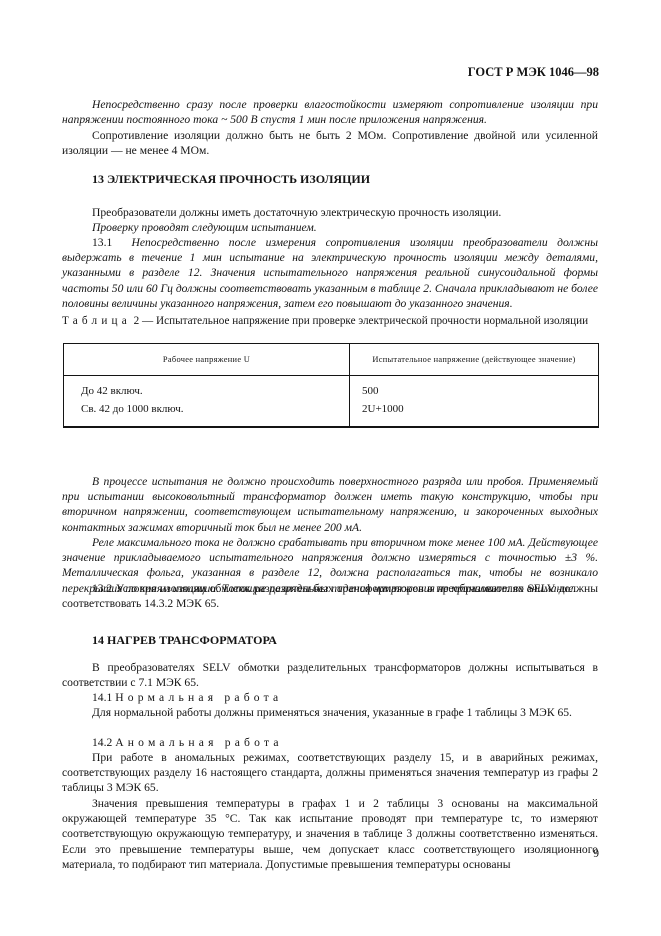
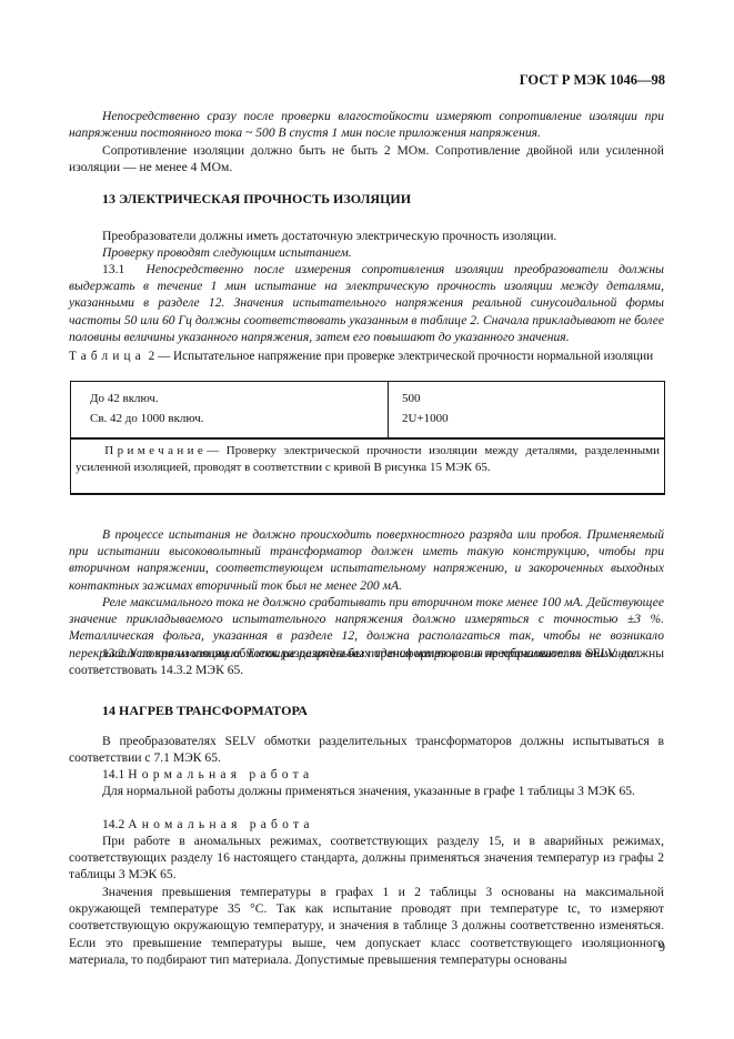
  ГОСТ Р МЭК 1046—98
  Непосредственно сразу после проверки влагостойкости измеряют сопротивление изоляции при напряжении постоянного тока ~ 500 В спустя 1 мин после приложения напряжения.
  Сопротивление изоляции должно быть не быть 2 МОм. Сопротивление двойной или усиленной изоляции — не менее 4 МОм.
  13 ЭЛЕКТРИЧЕСКАЯ ПРОЧНОСТЬ ИЗОЛЯЦИИ
  Преобразователи должны иметь достаточную электрическую прочность изоляции.
  Проверку проводят следующим испытанием.
  13.1 Непосредственно после измерения сопротивления изоляции преобразователи должны выдержать в течение 1 мин испытание на электрическую прочность изоляции между деталями, указанными в разделе 12. Значения испытательного напряжения реальной синусоидальной формы частоты 50 или 60 Гц должны соответствовать указанным в таблице 2. Сначала прикладывают не более половины величины указанного напряжения, затем его повышают до указанного значения.
  Таблица 2 — Испытательное напряжение при проверке электрической прочности нормальной изоляции
- Рабочее напряжение U	Испытательное напряжение (действующее значение)
  До 42 включ. Св. 42 до 1000 включ.	500 2U+1000
+ Примечание— Проверку электрической прочности изоляции между деталями, разделенными усиленной изоляцией, проводят в соответствии с кривой B рисунка 15 МЭК 65.
  В процессе испытания не должно происходить поверхностного разряда или пробоя. Применяемый при испытании высоковольтный трансформатор должен иметь такую конструкцию, чтобы при вторичном напряжении, соответствующем испытательному напряжению, и закороченных выходных контактных зажимах вторичный ток был не менее 200 мА.
  Реле максимального тока не должно срабатывать при вторичном токе менее 100 мА. Действующее значение прикладываемого испытательного напряжения должно измеряться с точностью ±3 %. Металлическая фольга, указанная в разделе 12, должна располагаться так, чтобы не возникало перекрытия по краям изоляции. Тлеющие разряды без падения напряжения не принимают во внимание.
  13.2 Условия изоляции обмоток разделительных трансформаторов в преобразователях SELV должны соответствовать 14.3.2 МЭК 65.
  14 НАГРЕВ ТРАНСФОРМАТОРА
  В преобразователях SELV обмотки разделительных трансформаторов должны испытываться в соответствии с 7.1 МЭК 65.
  14.1 Нормальная работа
  Для нормальной работы должны применяться значения, указанные в графе 1 таблицы 3 МЭК 65.
  14.2 Аномальная работа
  При работе в аномальных режимах, соответствующих разделу 15, и в аварийных режимах, соответствующих разделу 16 настоящего стандарта, должны применяться значения температур из графы 2 таблицы 3 МЭК 65.
  Значения превышения температуры в графах 1 и 2 таблицы 3 основаны на максимальной окружающей температуре 35 °С. Так как испытание проводят при температуре tc, то измеряют соответствующую окружающую температуру, и значения в таблице 3 должны соответственно изменяться. Если это превышение температуры выше, чем допускает класс соответствующего изоляционного материала, то подбирают тип материала. Допустимые превышения температуры основаны
  9
